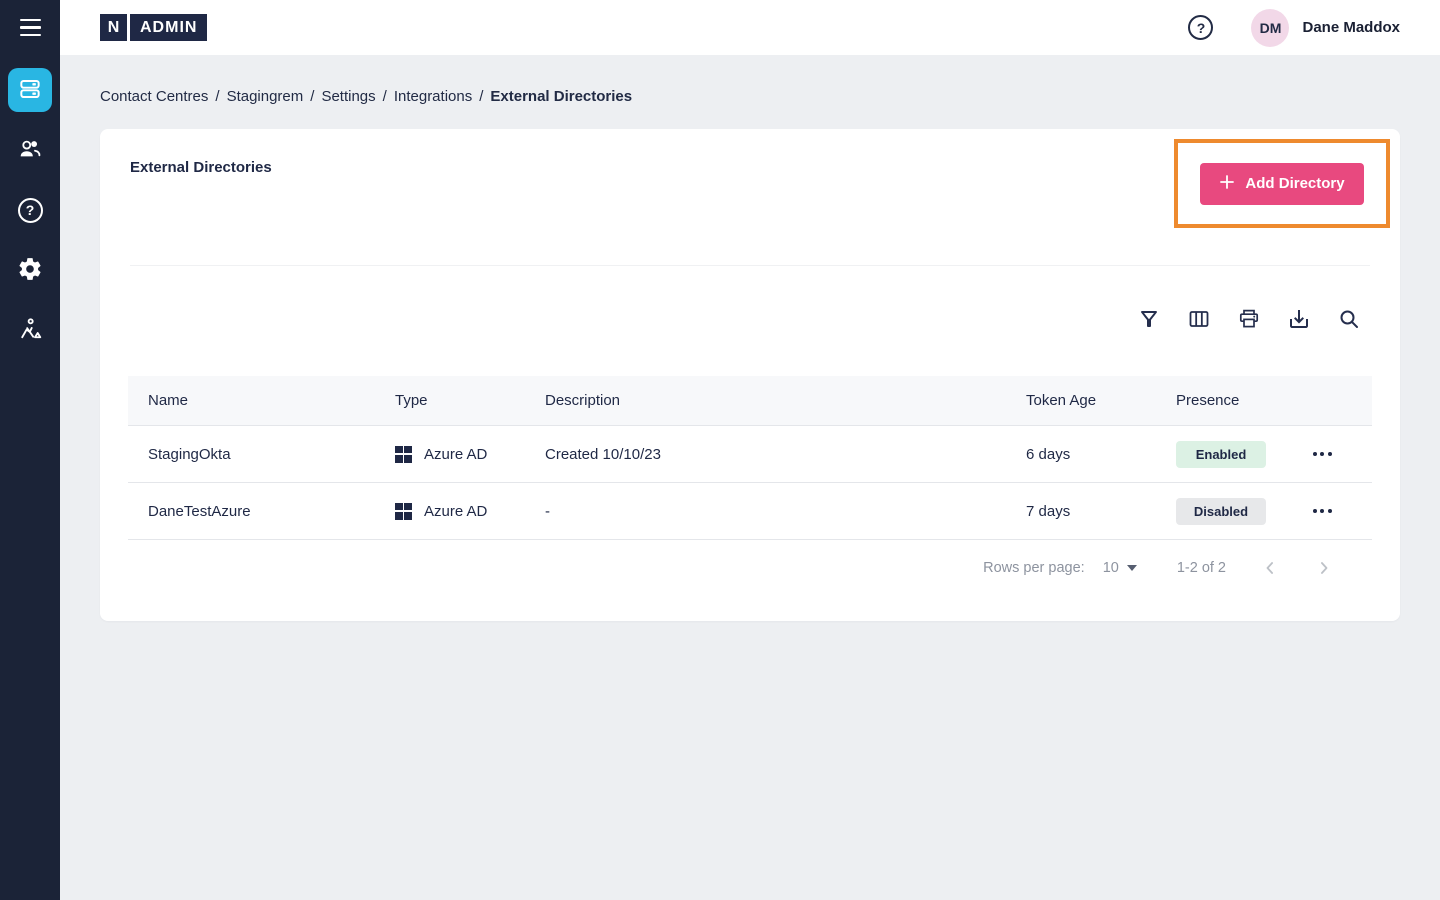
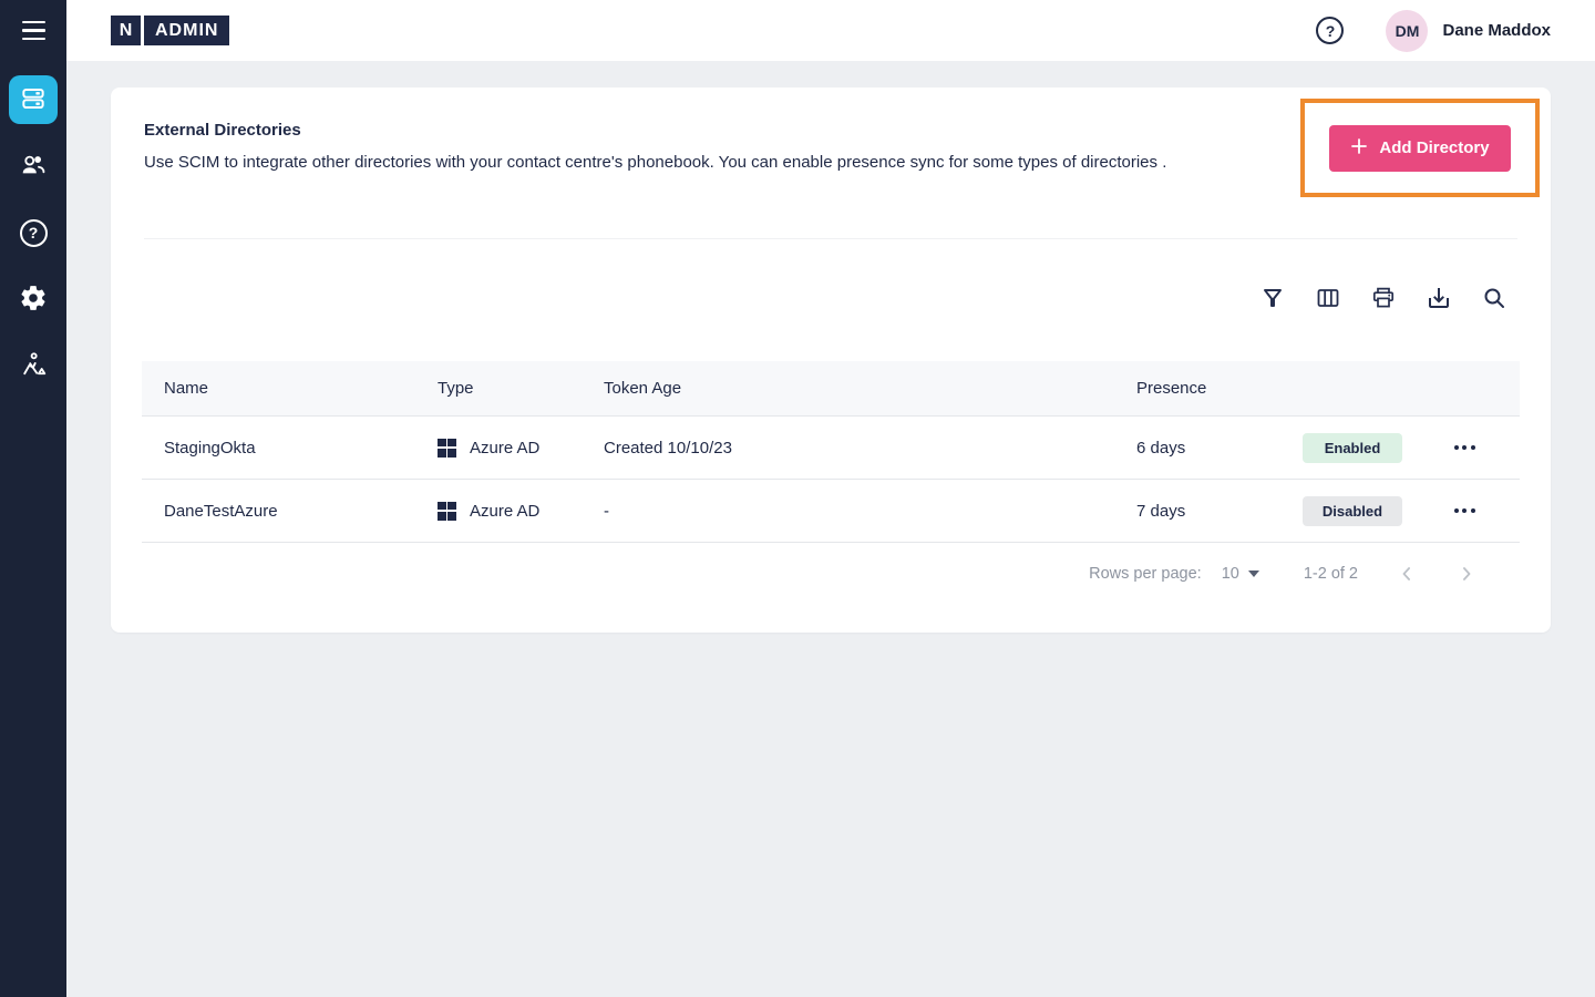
  ?
  N
  ADMIN
  ?
  DM
  Dane Maddox
- Contact Centres / Stagingrem / Settings / Integrations / External Directories
  External Directories
+ Use SCIM to integrate other directories with your contact centre's phonebook. You can enable presence sync for some types of directories .
  Add Directory
  Name
  Type
- Description
  Token Age
  Presence
  StagingOkta
  Azure AD
  Created 10/10/23
  6 days
  Enabled
  DaneTestAzure
  Azure AD
  -
  7 days
  Disabled
  Rows per page:
  10
  1-2 of 2
